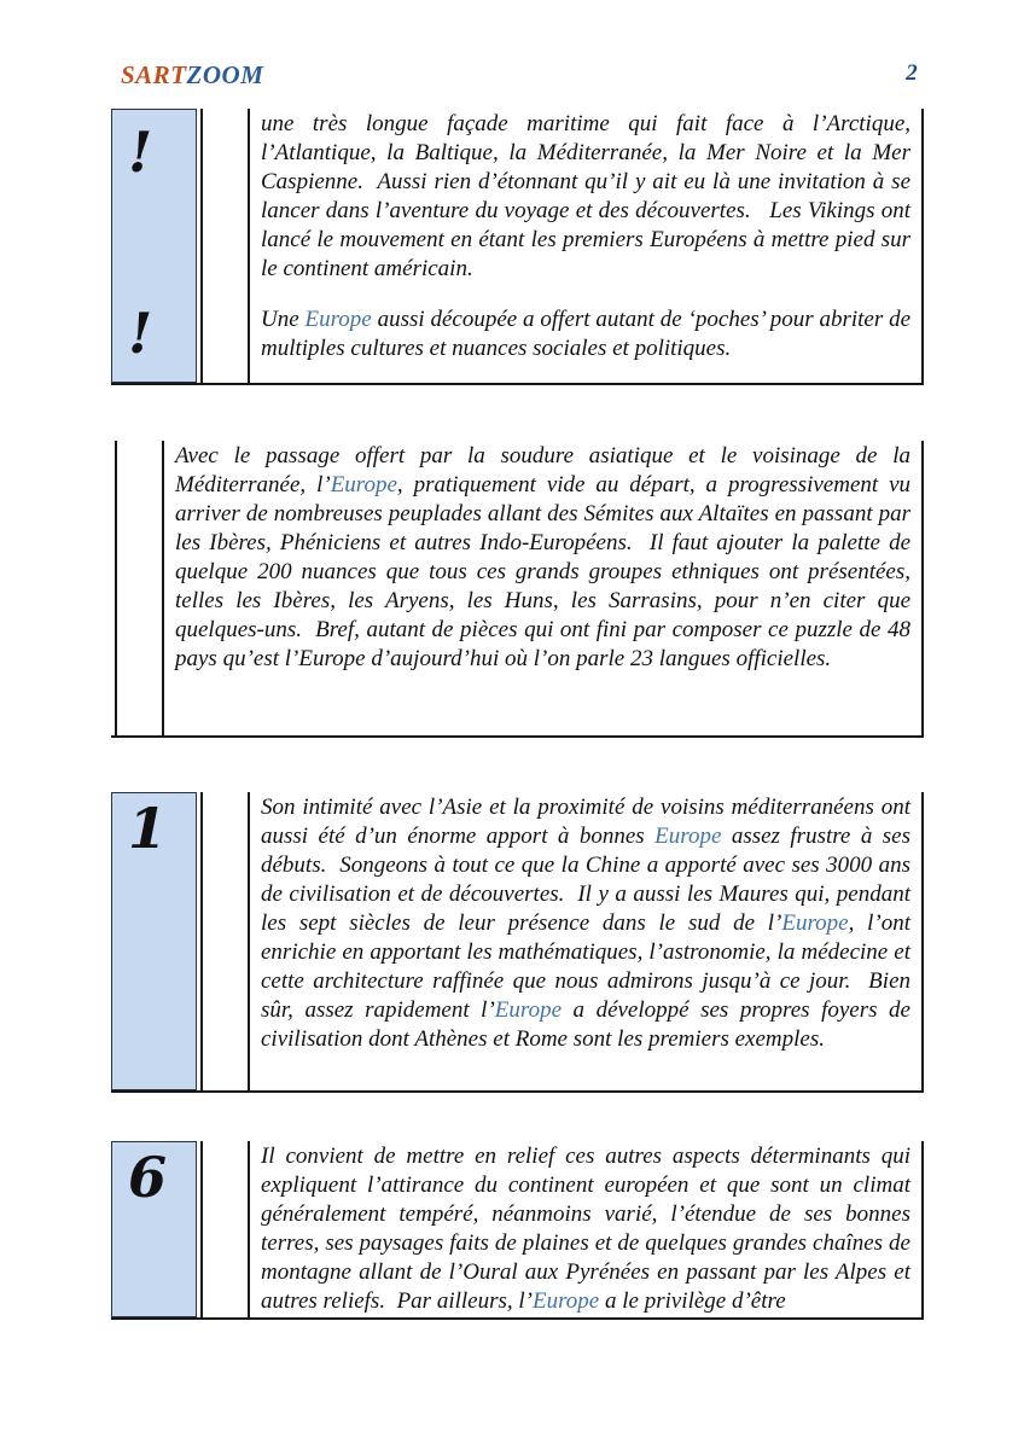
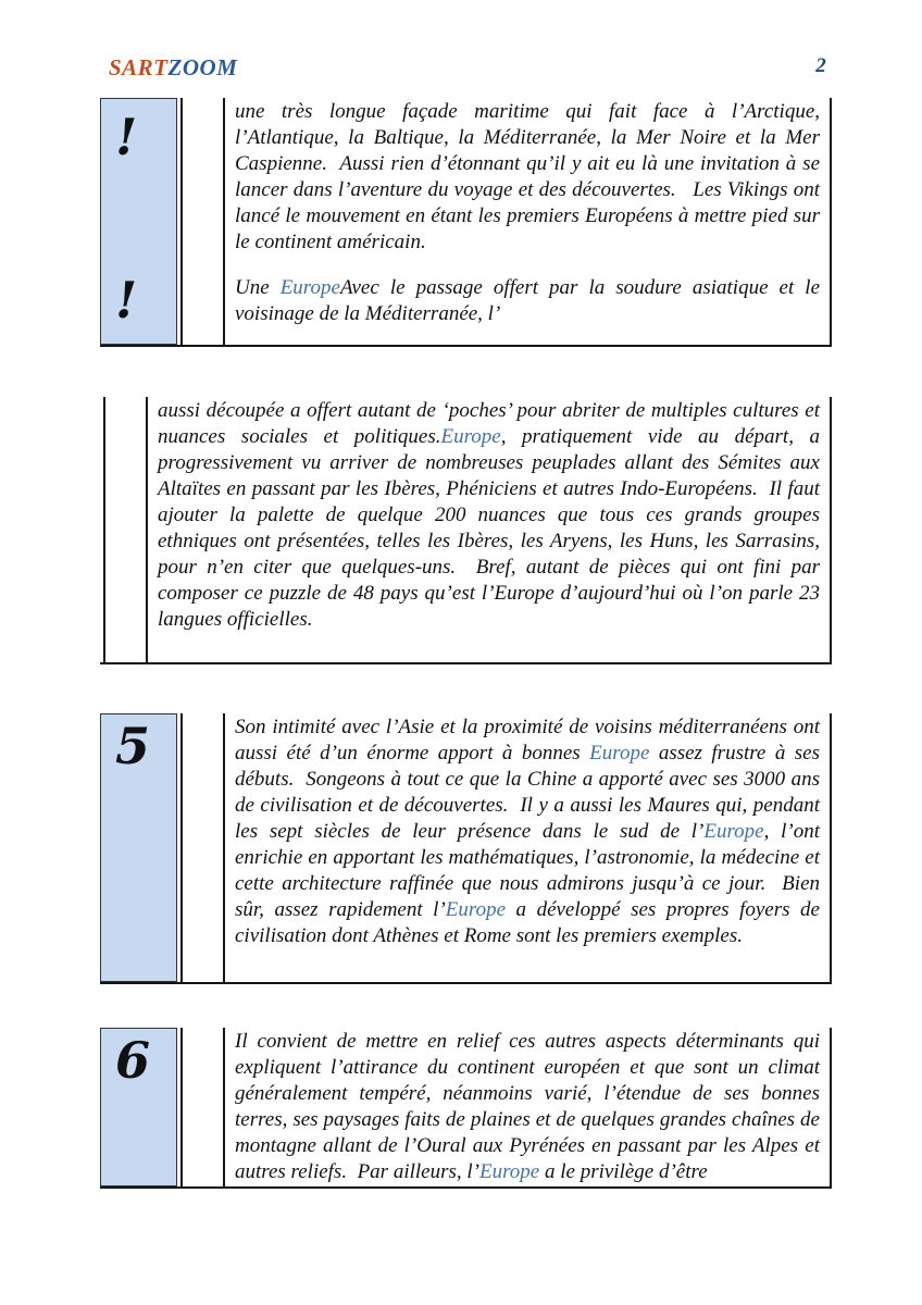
  SARTZOOM
  2
  !
  !
  une très longue façade maritime qui fait face à l’Arctique, l’Atlantique, la Baltique, la Méditerranée, la Mer Noire et la Mer Caspienne. Aussi rien d’étonnant qu’il y ait eu là une invitation à se lancer dans l’aventure du voyage et des découvertes. Les Vikings ont lancé le mouvement en étant les premiers Européens à mettre pied sur le continent américain.
- Une Europe aussi découpée a offert autant de ‘poches’ pour abriter de multiples cultures et nuances sociales et politiques.
+ Une EuropeAvec le passage offert par la soudure asiatique et le voisinage de la Méditerranée, l’
- Avec le passage offert par la soudure asiatique et le voisinage de la Méditerranée, l’Europe, pratiquement vide au départ, a progressivement vu arriver de nombreuses peuplades allant des Sémites aux Altaïtes en passant par les Ibères, Phéniciens et autres Indo-Européens. Il faut ajouter la palette de quelque 200 nuances que tous ces grands groupes ethniques ont présentées, telles les Ibères, les Aryens, les Huns, les Sarrasins, pour n’en citer que quelques-uns. Bref, autant de pièces qui ont fini par composer ce puzzle de 48 pays qu’est l’Europe d’aujourd’hui où l’on parle 23 langues officielles.
+ aussi découpée a offert autant de ‘poches’ pour abriter de multiples cultures et nuances sociales et politiques.Europe, pratiquement vide au départ, a progressivement vu arriver de nombreuses peuplades allant des Sémites aux Altaïtes en passant par les Ibères, Phéniciens et autres Indo-Européens. Il faut ajouter la palette de quelque 200 nuances que tous ces grands groupes ethniques ont présentées, telles les Ibères, les Aryens, les Huns, les Sarrasins, pour n’en citer que quelques-uns. Bref, autant de pièces qui ont fini par composer ce puzzle de 48 pays qu’est l’Europe d’aujourd’hui où l’on parle 23 langues officielles.
- 1
+ 5
  Son intimité avec l’Asie et la proximité de voisins méditerranéens ont aussi été d’un énorme apport à bonnes Europe assez frustre à ses débuts. Songeons à tout ce que la Chine a apporté avec ses 3000 ans de civilisation et de découvertes. Il y a aussi les Maures qui, pendant les sept siècles de leur présence dans le sud de l’Europe, l’ont enrichie en apportant les mathématiques, l’astronomie, la médecine et cette architecture raffinée que nous admirons jusqu’à ce jour. Bien sûr, assez rapidement l’Europe a développé ses propres foyers de civilisation dont Athènes et Rome sont les premiers exemples.
  6
  Il convient de mettre en relief ces autres aspects déterminants qui expliquent l’attirance du continent européen et que sont un climat généralement tempéré, néanmoins varié, l’étendue de ses bonnes terres, ses paysages faits de plaines et de quelques grandes chaînes de montagne allant de l’Oural aux Pyrénées en passant par les Alpes et autres reliefs. Par ailleurs, l’Europe a le privilège d’être
